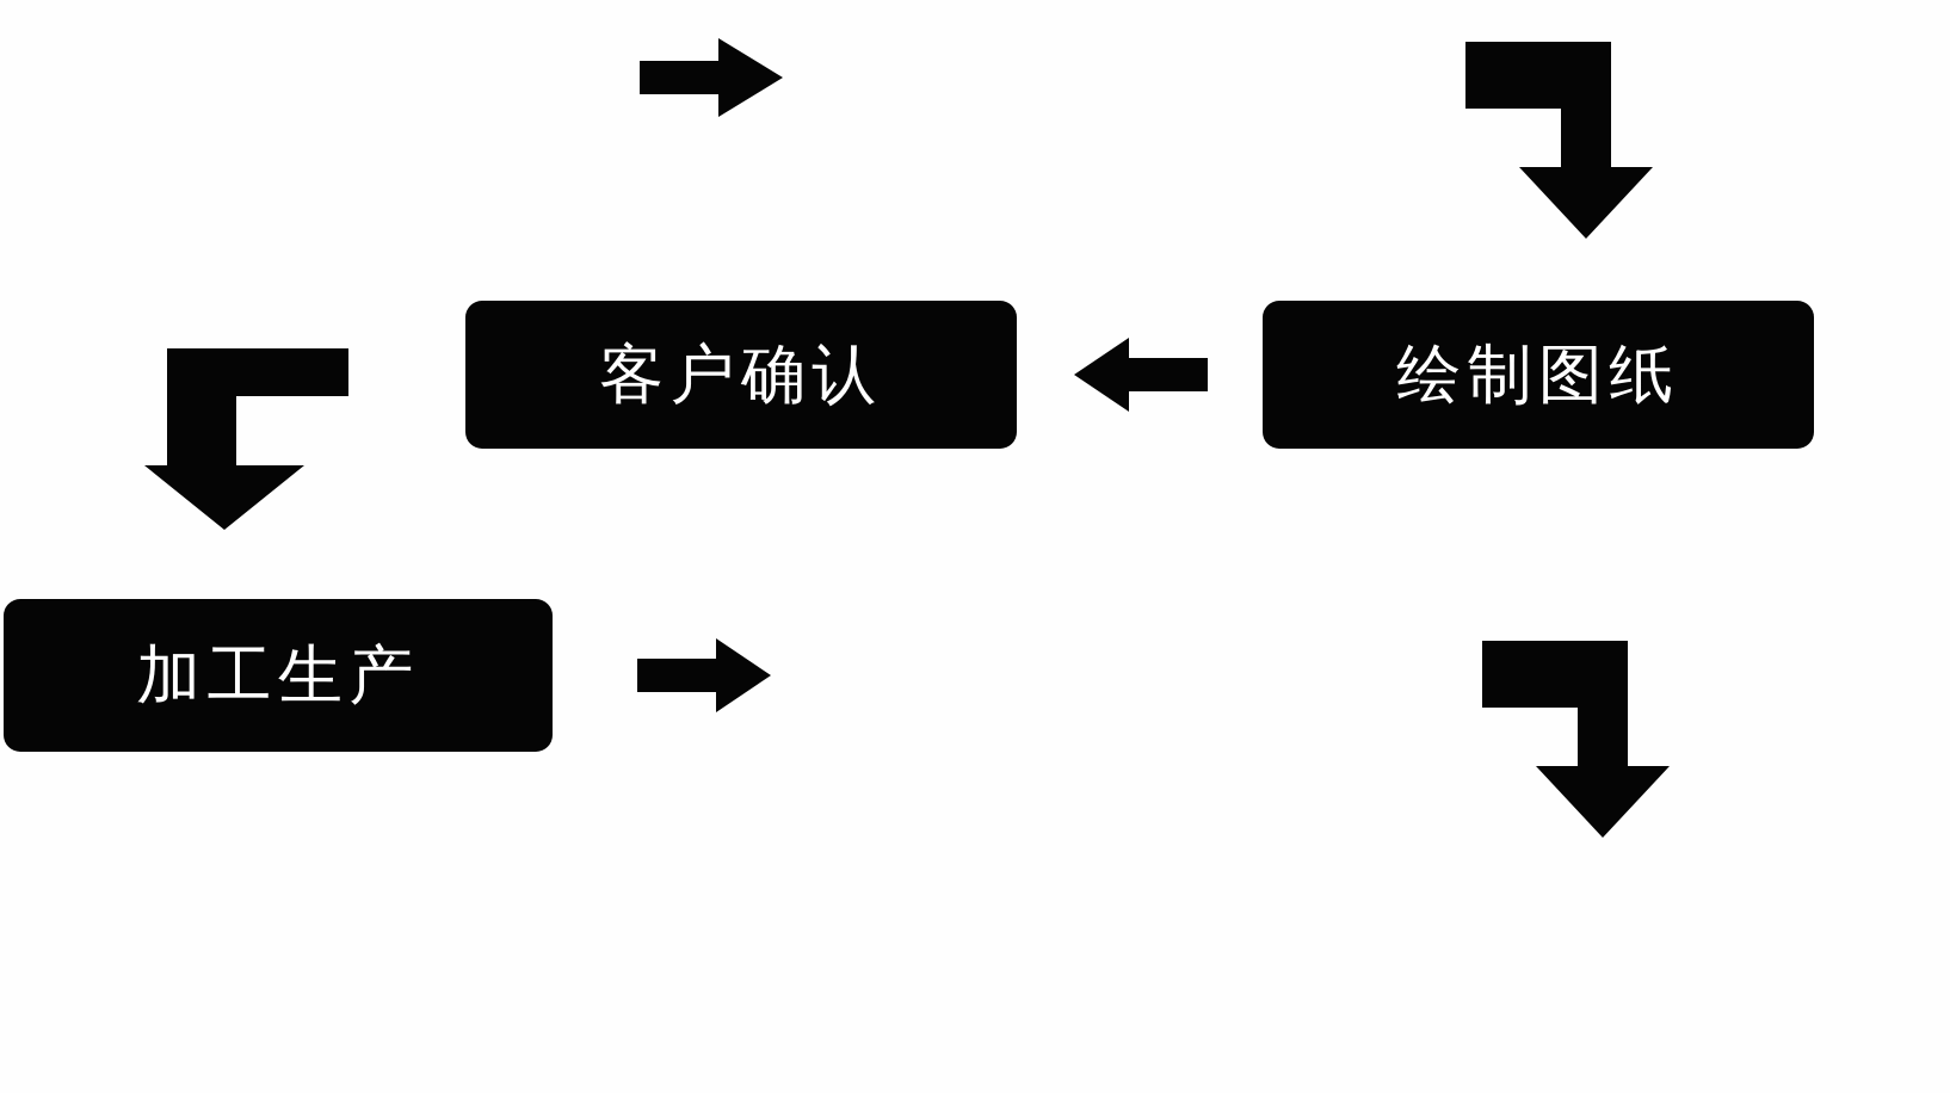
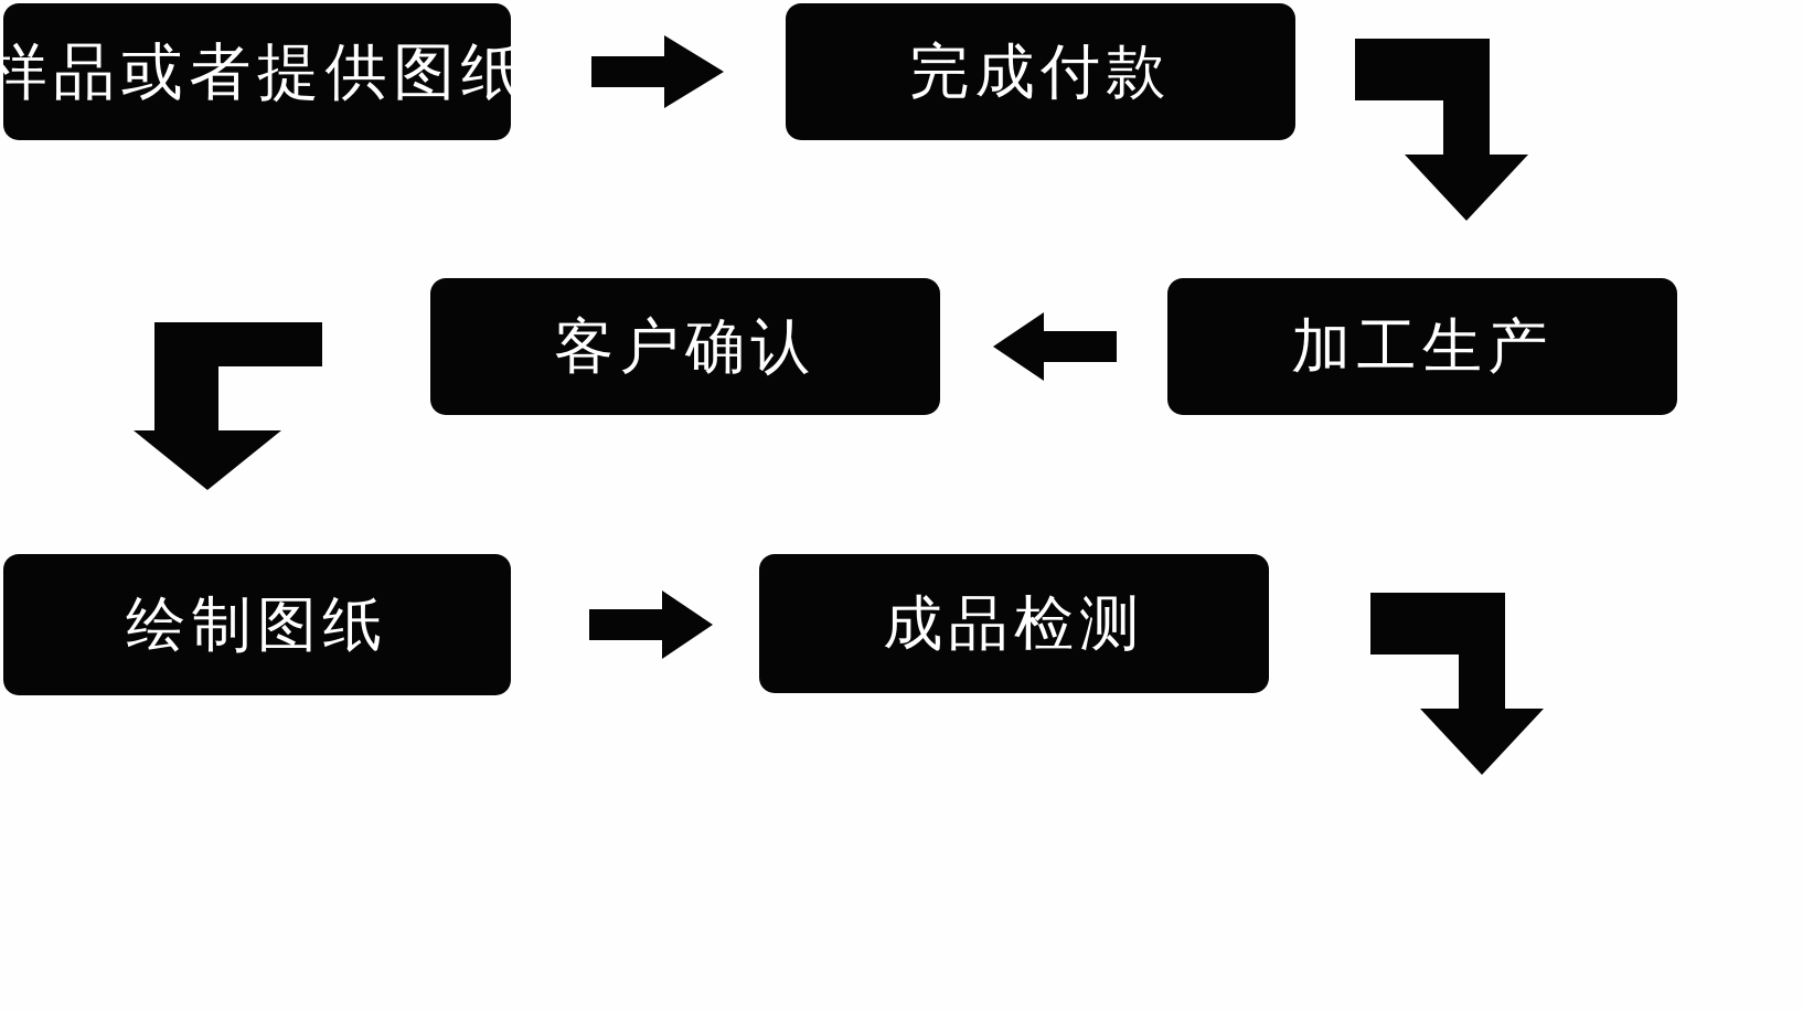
+ 样品或者提供图纸
+ 完成付款
- 绘制图纸
+ 加工生产
  客户确认
- 加工生产
+ 绘制图纸
+ 成品检测
